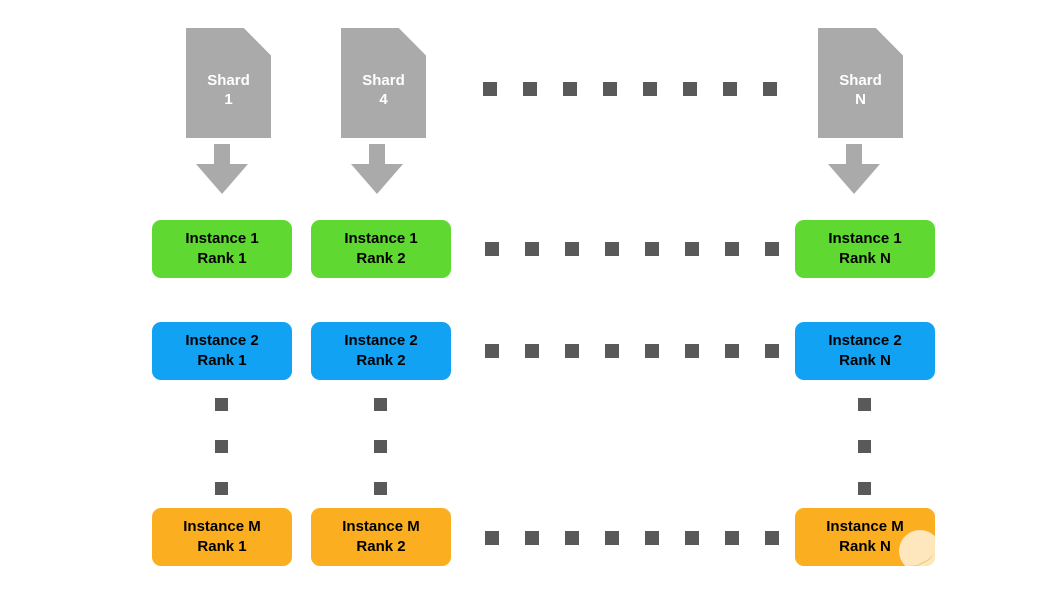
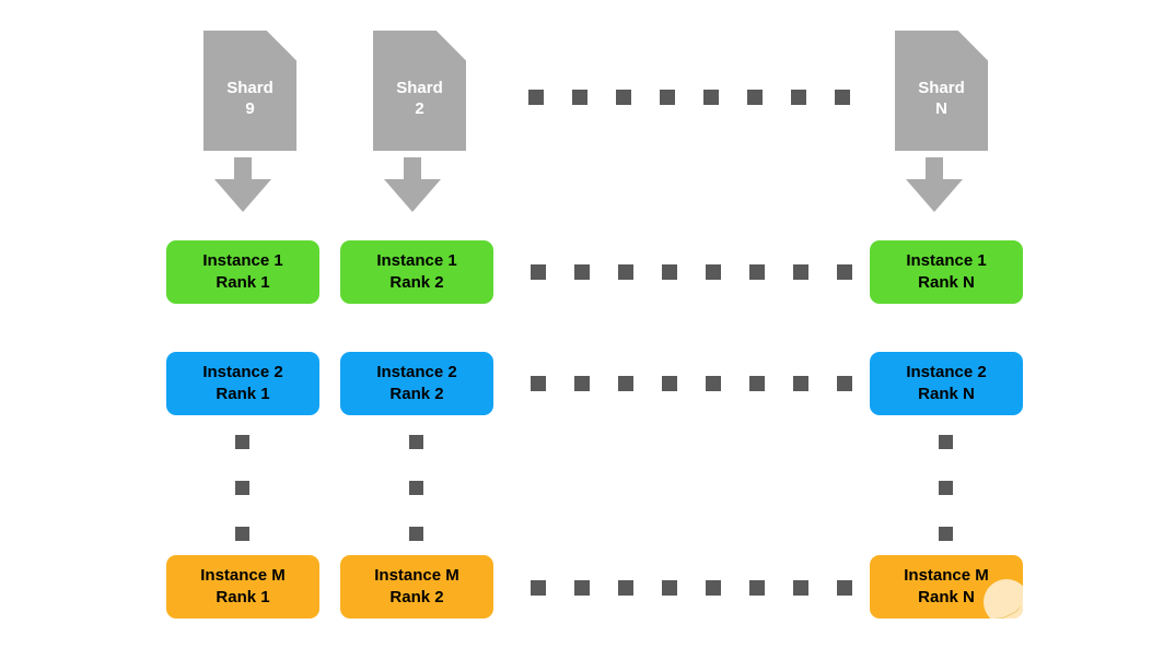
  Shard
- 1
+ 9
  Shard
- 4
+ 2
  Shard
  N
  Instance 1
  Rank 1
  Instance 1
  Rank 2
  Instance 1
  Rank N
  Instance 2
  Rank 1
  Instance 2
  Rank 2
  Instance 2
  Rank N
  Instance M
  Rank 1
  Instance M
  Rank 2
  Instance M
  Rank N
